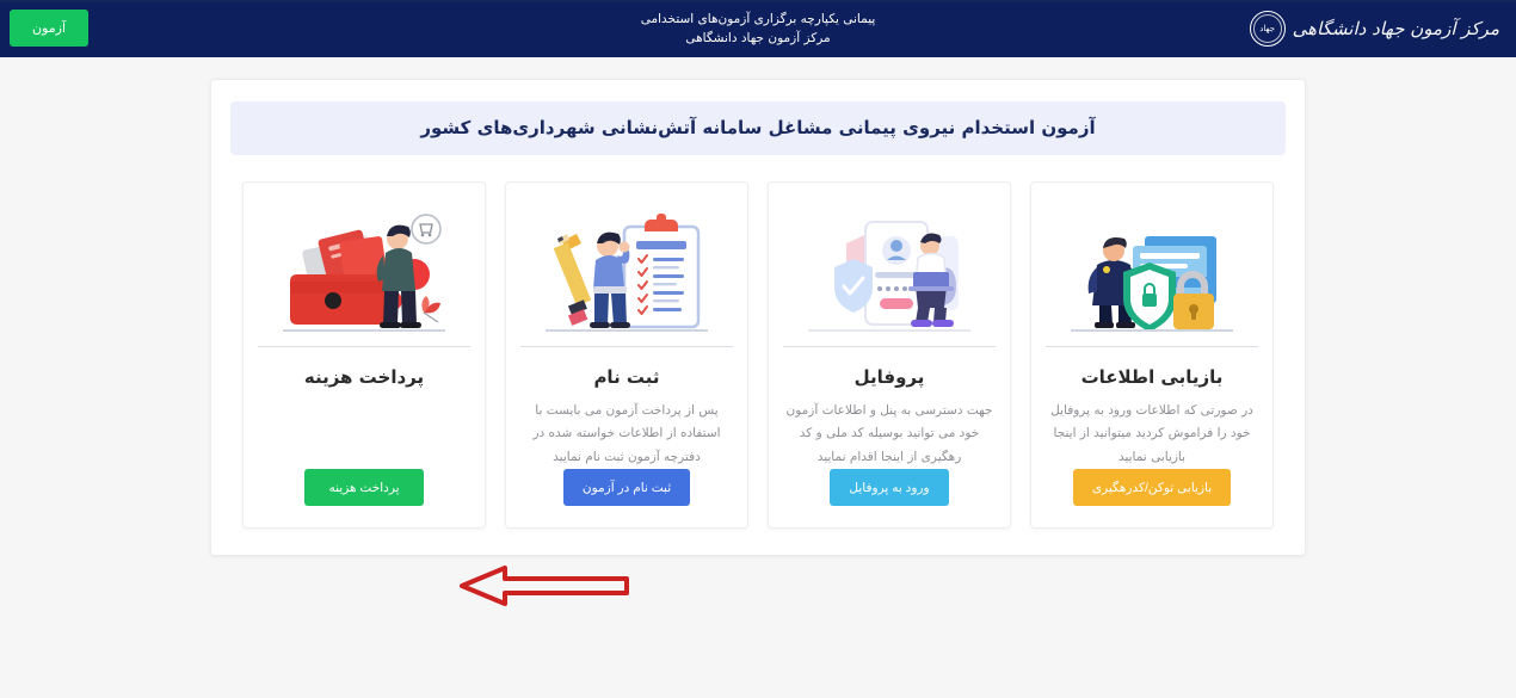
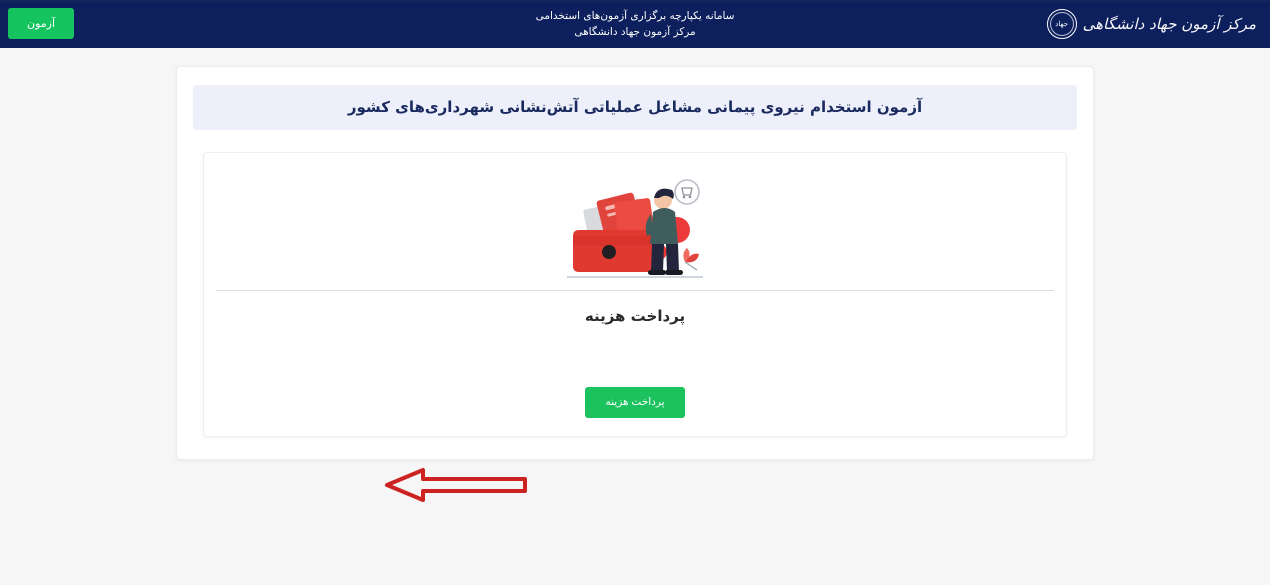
  آزمون
- پیمانی یکپارچه برگزاری آزمون‌های استخدامی
+ سامانه یکپارچه برگزاری آزمون‌های استخدامی
  مرکز آزمون جهاد دانشگاهی
  مرکز آزمون جهاد دانشگاهی
  جهاد
- آزمون استخدام نیروی پیمانی مشاغل سامانه آتش‌نشانی شهرداری‌های کشور
+ آزمون استخدام نیروی پیمانی مشاغل عملیاتی آتش‌نشانی شهرداری‌های کشور
- بازیابی اطلاعات
- در صورتی که اطلاعات ورود به پروفایل خود را فراموش کردید میتوانید از اینجا بازیابی نمایید
- بازیابی توکن/کدرهگیری
- پروفایل
- جهت دسترسی به پنل و اطلاعات آزمون خود می توانید بوسیله کد ملی و کد رهگیری از اینجا اقدام نمایید
- ورود به پروفایل
- ثبت نام
- پس از پرداخت آزمون می بایست با استفاده از اطلاعات خواسته شده در دفترچه آزمون ثبت نام نمایید
- ثبت نام در آزمون
  پرداخت هزینه
  پرداخت هزینه
